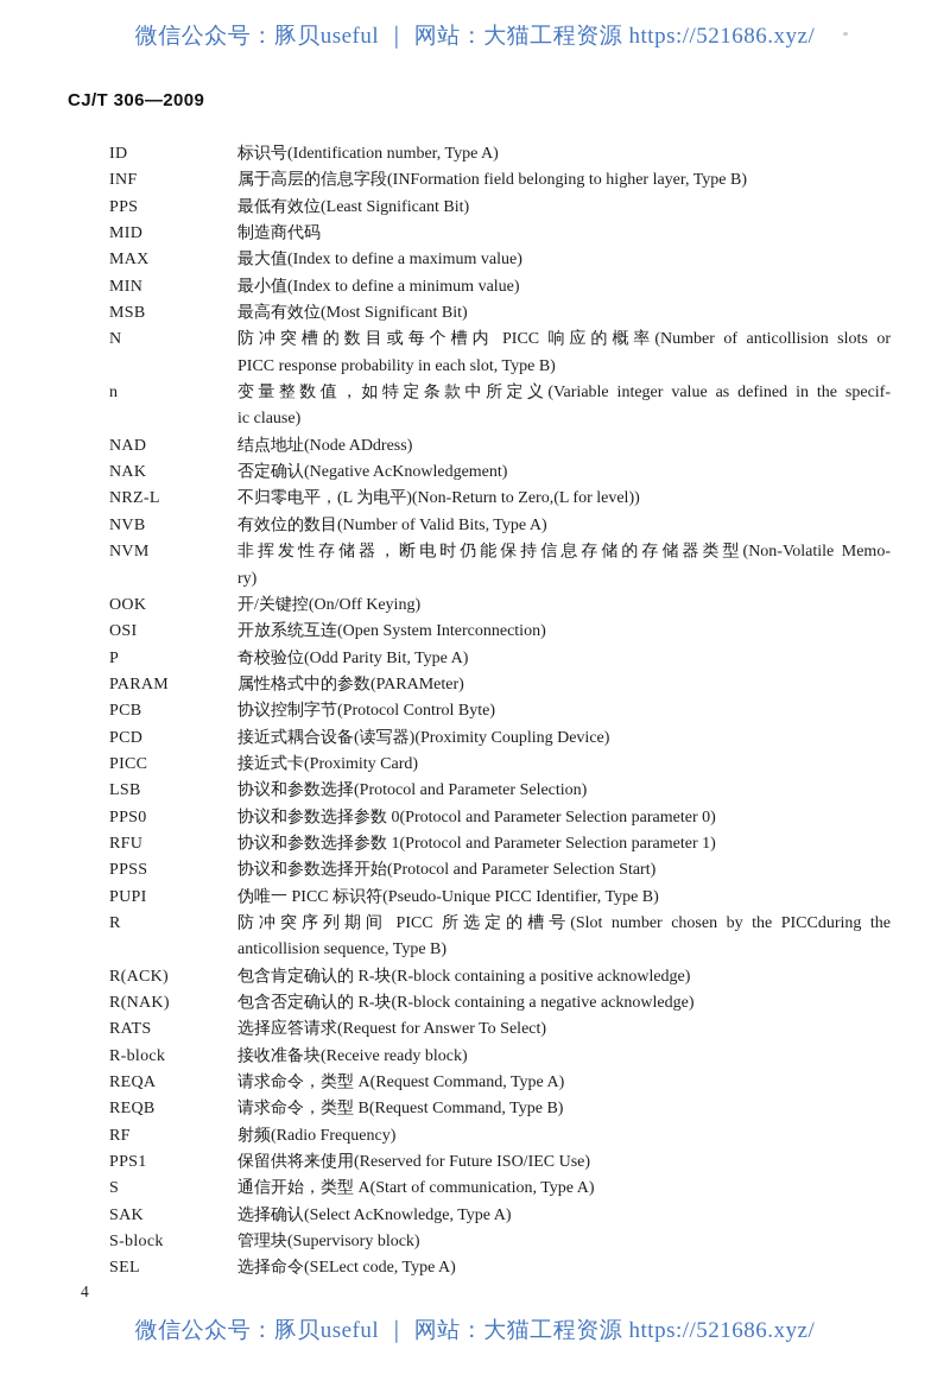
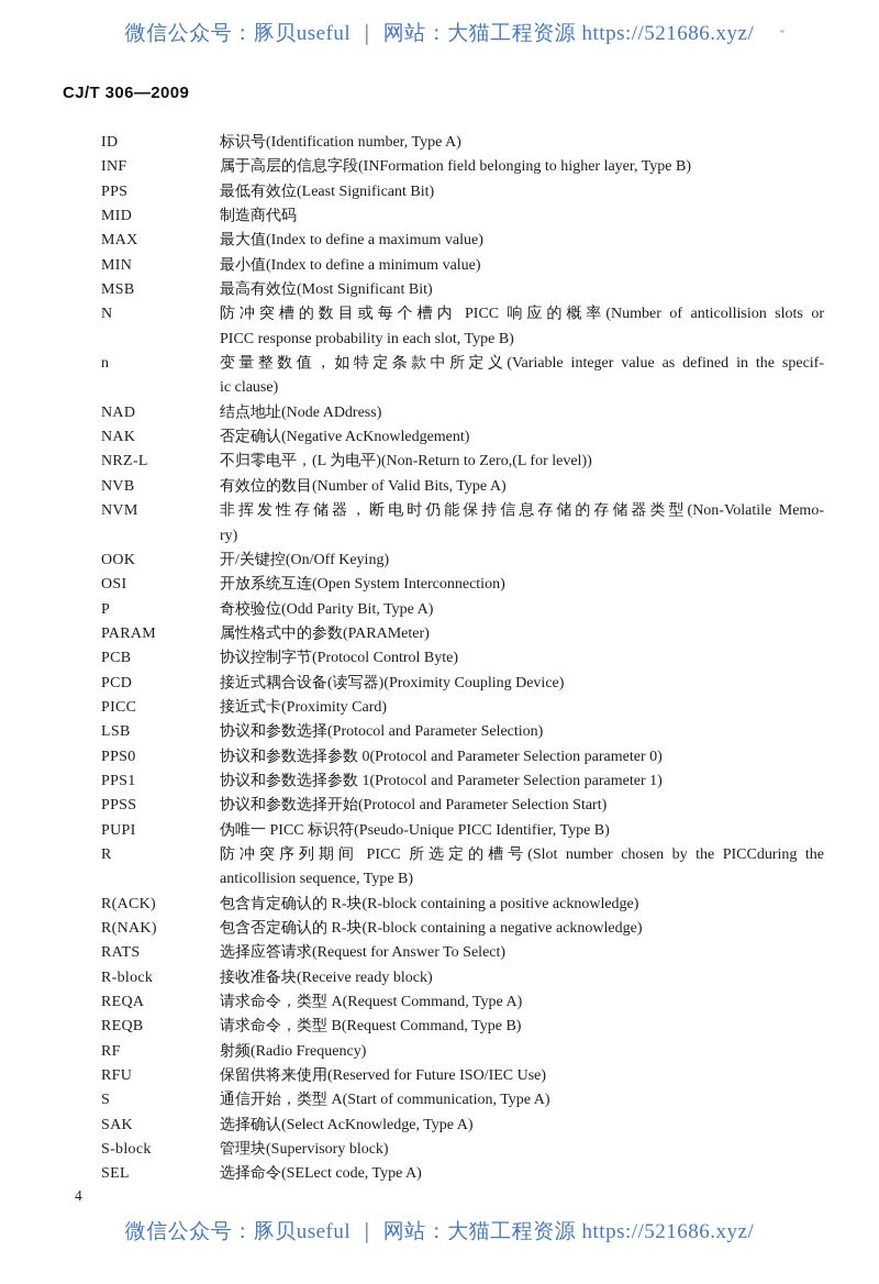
  微信公众号：豚贝useful ｜ 网站：大猫工程资源 https://521686.xyz/
  CJ/T 306—2009
  ID
  标识号(Identification number, Type A)
  INF
  属于高层的信息字段(INFormation field belonging to higher layer, Type B)
  PPS
  最低有效位(Least Significant Bit)
  MID
  制造商代码
  MAX
  最大值(Index to define a maximum value)
  MIN
  最小值(Index to define a minimum value)
  MSB
  最高有效位(Most Significant Bit)
  N
  防冲突槽的数目或每个槽内 PICC 响应的概率(Number of anticollision slots or
  PICC response probability in each slot, Type B)
  n
  变量整数值，如特定条款中所定义(Variable integer value as defined in the specif-
  ic clause)
  NAD
  结点地址(Node ADdress)
  NAK
  否定确认(Negative AcKnowledgement)
  NRZ-L
  不归零电平，(L 为电平)(Non-Return to Zero,(L for level))
  NVB
  有效位的数目(Number of Valid Bits, Type A)
  NVM
  非挥发性存储器，断电时仍能保持信息存储的存储器类型(Non-Volatile Memo-
  ry)
  OOK
  开/关键控(On/Off Keying)
  OSI
  开放系统互连(Open System Interconnection)
  P
  奇校验位(Odd Parity Bit, Type A)
  PARAM
  属性格式中的参数(PARAMeter)
  PCB
  协议控制字节(Protocol Control Byte)
  PCD
  接近式耦合设备(读写器)(Proximity Coupling Device)
  PICC
  接近式卡(Proximity Card)
  LSB
  协议和参数选择(Protocol and Parameter Selection)
  PPS0
  协议和参数选择参数 0(Protocol and Parameter Selection parameter 0)
- RFU
+ PPS1
  协议和参数选择参数 1(Protocol and Parameter Selection parameter 1)
  PPSS
  协议和参数选择开始(Protocol and Parameter Selection Start)
  PUPI
  伪唯一 PICC 标识符(Pseudo-Unique PICC Identifier, Type B)
  R
  防冲突序列期间 PICC 所选定的槽号(Slot number chosen by the PICCduring the
  anticollision sequence, Type B)
  R(ACK)
  包含肯定确认的 R-块(R-block containing a positive acknowledge)
  R(NAK)
  包含否定确认的 R-块(R-block containing a negative acknowledge)
  RATS
  选择应答请求(Request for Answer To Select)
  R-block
  接收准备块(Receive ready block)
  REQA
  请求命令，类型 A(Request Command, Type A)
  REQB
  请求命令，类型 B(Request Command, Type B)
  RF
  射频(Radio Frequency)
- PPS1
+ RFU
  保留供将来使用(Reserved for Future ISO/IEC Use)
  S
  通信开始，类型 A(Start of communication, Type A)
  SAK
  选择确认(Select AcKnowledge, Type A)
  S-block
  管理块(Supervisory block)
  SEL
  选择命令(SELect code, Type A)
  4
  微信公众号：豚贝useful ｜ 网站：大猫工程资源 https://521686.xyz/
